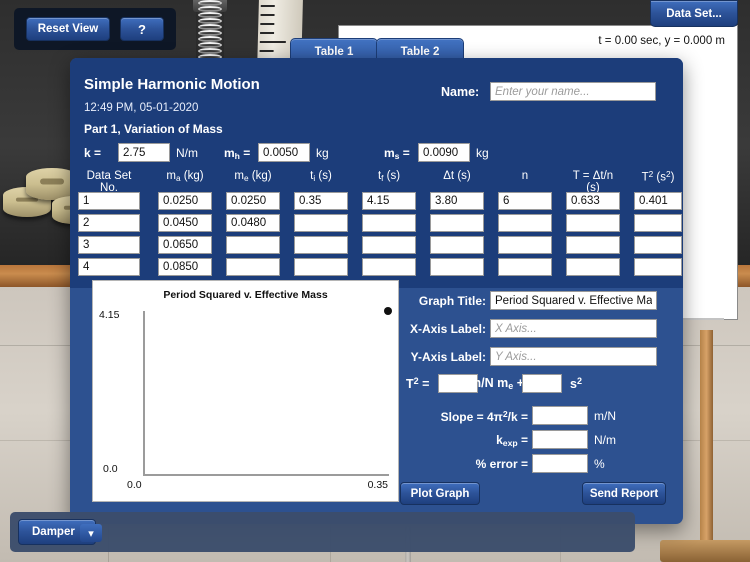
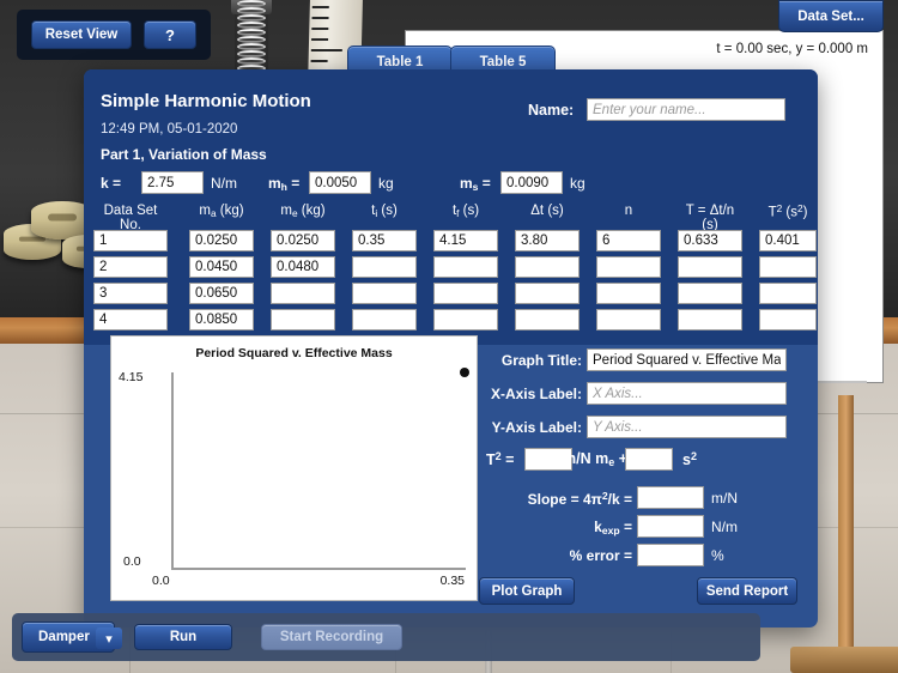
  t = 0.00 sec, y = 0.000 m
  Reset View
  ?
  Data Set...
  Table 1
- Table 2
+ Table 5
  Simple Harmonic Motion
  12:49 PM, 05-01-2020
  Part 1, Variation of Mass
  Name:
  Enter your name...
  k =
  2.75
  N/m
  mh =
  0.0050
  kg
  ms =
  0.0090
  kg
  Data Set No.
  ma (kg)
  me (kg)
  ti (s)
  tf (s)
  Δt (s)
  n
  T = Δt/n (s)
  T2 (s2)
  1
  0.0250
  0.0250
  0.35
  4.15
  3.80
  6
  0.633
  0.401
  2
  0.0450
  0.0480
  3
  0.0650
  4
  0.0850
  Period Squared v. Effective Mass
  4.15
  0.0
  0.0
  0.35
  Graph Title:
  Period Squared v. Effective Ma
  X-Axis Label:
  X Axis...
  Y-Axis Label:
  Y Axis...
  T2 =
  m/N me +
  s2
  Slope = 4π2/k =
  m/N
  kexp =
  N/m
  % error =
  %
  Plot Graph
  Send Report
  Damper
  ▾
+ Run
+ Start Recording
